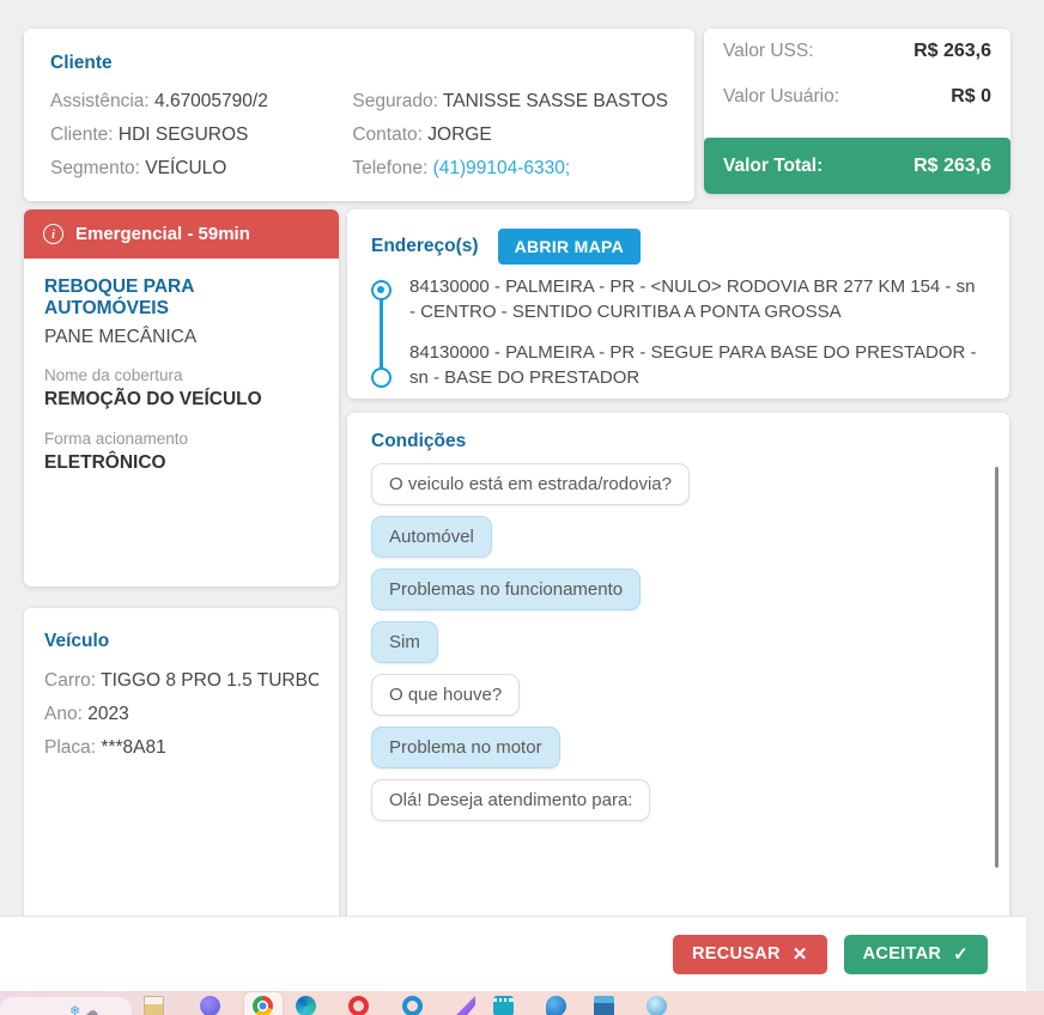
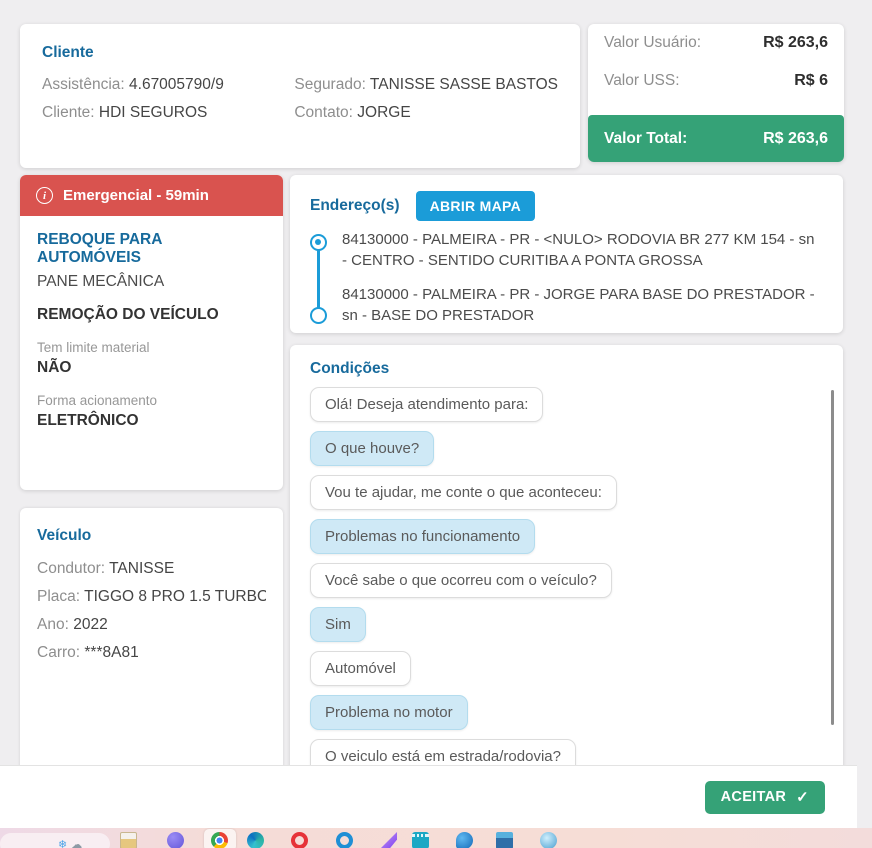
  Cliente
- Assistência: 4.67005790/2
+ Assistência: 4.67005790/9
  Cliente: HDI SEGUROS
- Segmento: VEÍCULO
  Segurado: TANISSE SASSE BASTOS
  Contato: JORGE
- Telefone: (41)99104-6330;
- Valor USS:
+ Valor Usuário:
  R$ 263,6
- Valor Usuário:
+ Valor USS:
- R$ 0
+ R$ 6
  Valor Total:
  R$ 263,6
  i
  Emergencial - 59min
  REBOQUE PARA AUTOMÓVEIS
  PANE MECÂNICA
- Nome da cobertura
  REMOÇÃO DO VEÍCULO
+ Tem limite material
+ NÃO
  Forma acionamento
  ELETRÔNICO
  Veículo
+ Condutor: TANISSE
- Carro: TIGGO 8 PRO 1.5 TURBO
+ Placa: TIGGO 8 PRO 1.5 TURBO
- Ano: 2023
+ Ano: 2022
- Placa: ***8A81
+ Carro: ***8A81
  Endereço(s)
  ABRIR MAPA
  84130000 - PALMEIRA - PR - <NULO> RODOVIA BR 277 KM 154 - sn - CENTRO - SENTIDO CURITIBA A PONTA GROSSA
- 84130000 - PALMEIRA - PR - SEGUE PARA BASE DO PRESTADOR - sn - BASE DO PRESTADOR
+ 84130000 - PALMEIRA - PR - JORGE PARA BASE DO PRESTADOR - sn - BASE DO PRESTADOR
  Condições
- O veiculo está em estrada/rodovia?
+ Olá! Deseja atendimento para:
- Automóvel
+ O que houve?
+ Vou te ajudar, me conte o que aconteceu:
  Problemas no funcionamento
+ Você sabe o que ocorreu com o veículo?
  Sim
- O que houve?
+ Automóvel
  Problema no motor
- Olá! Deseja atendimento para:
+ O veiculo está em estrada/rodovia?
- RECUSAR
- ✕
  ACEITAR
  ✓
  ❄
  ☁
